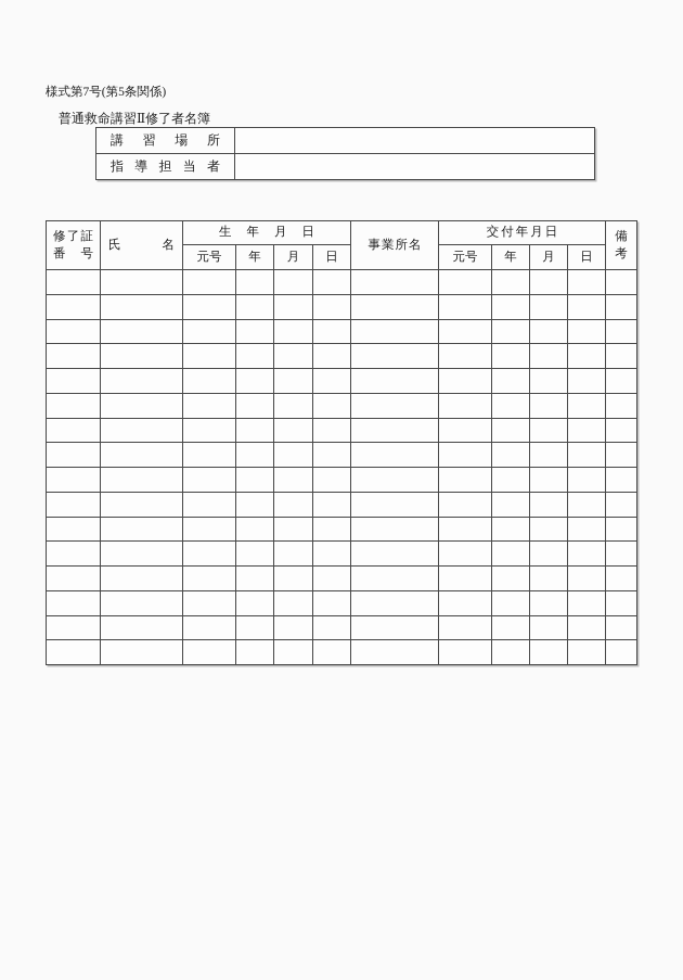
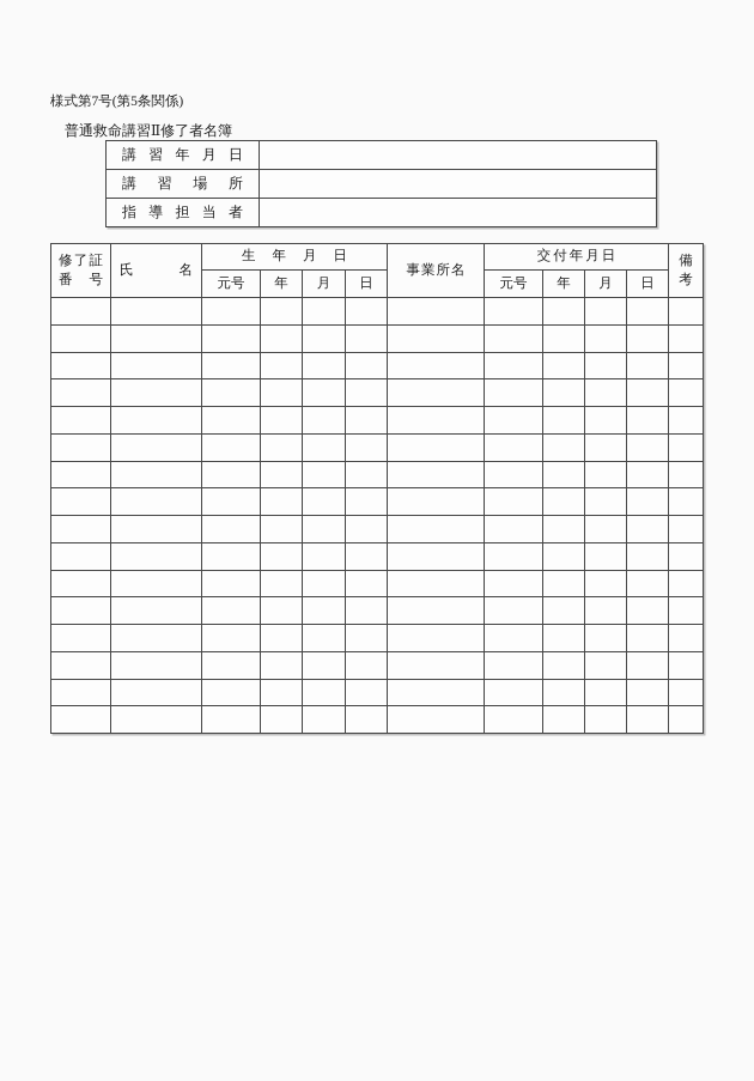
  様式第7号(第5条関係)
  普通救命講習Ⅱ修了者名簿
+ 講習年月日
  講習場所
  指導担当者
  修了証 番号	氏名	生年月日	事業所名	交付年月日	備 考
  元号	年	月	日	元号	年	月	日
